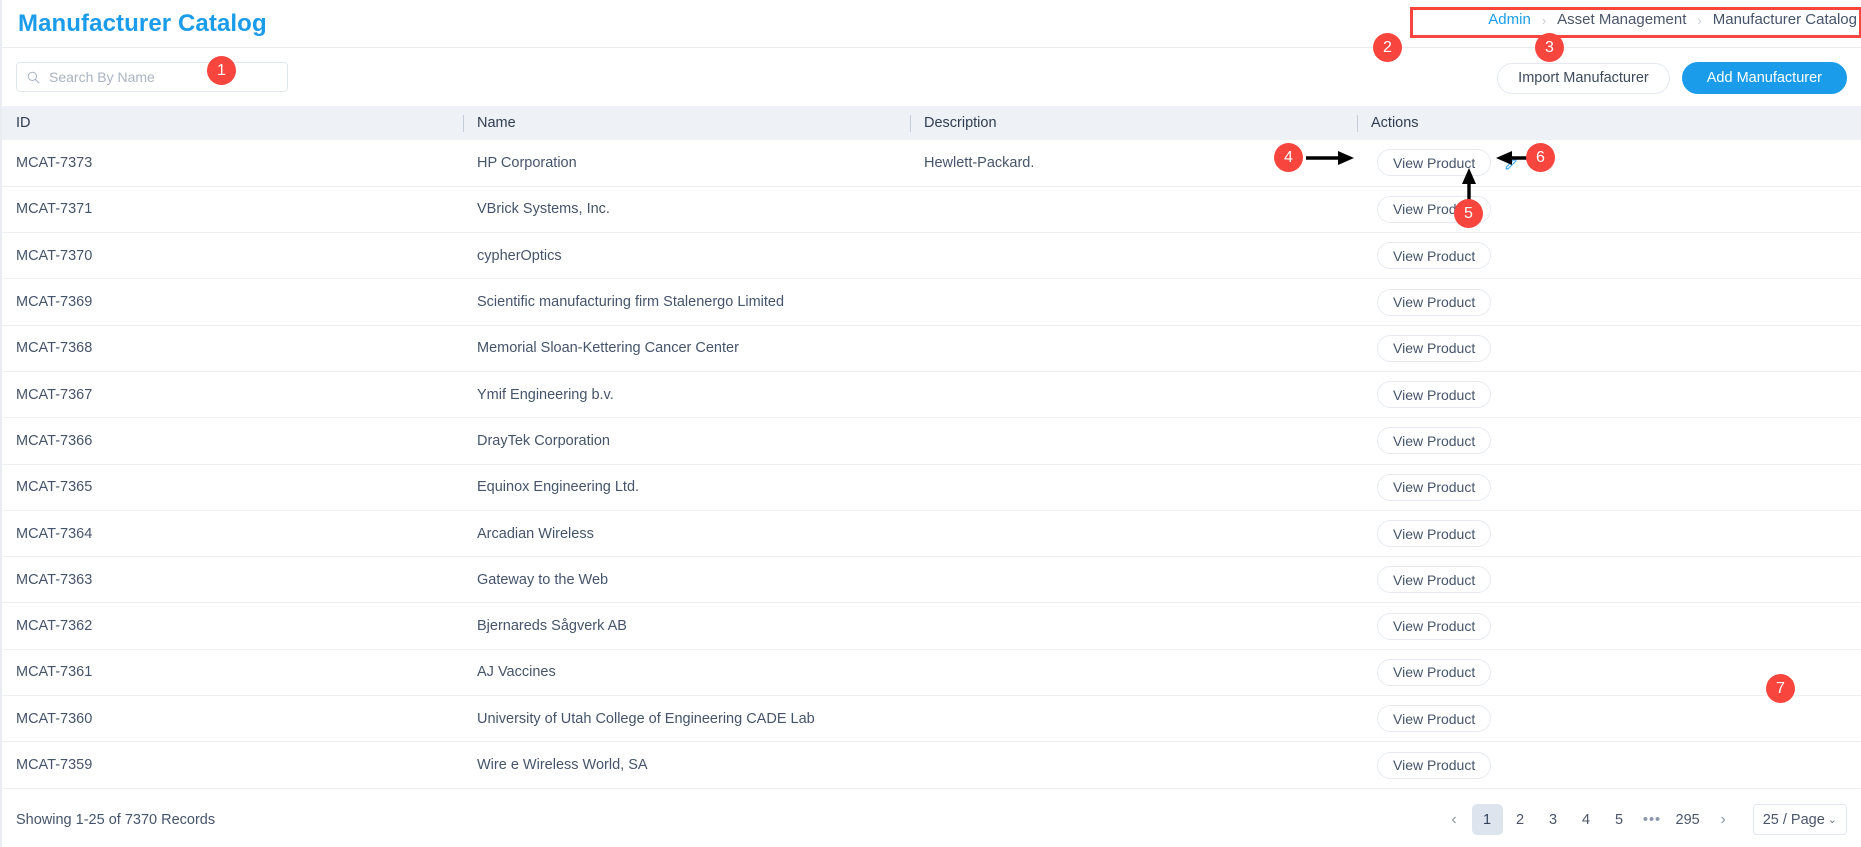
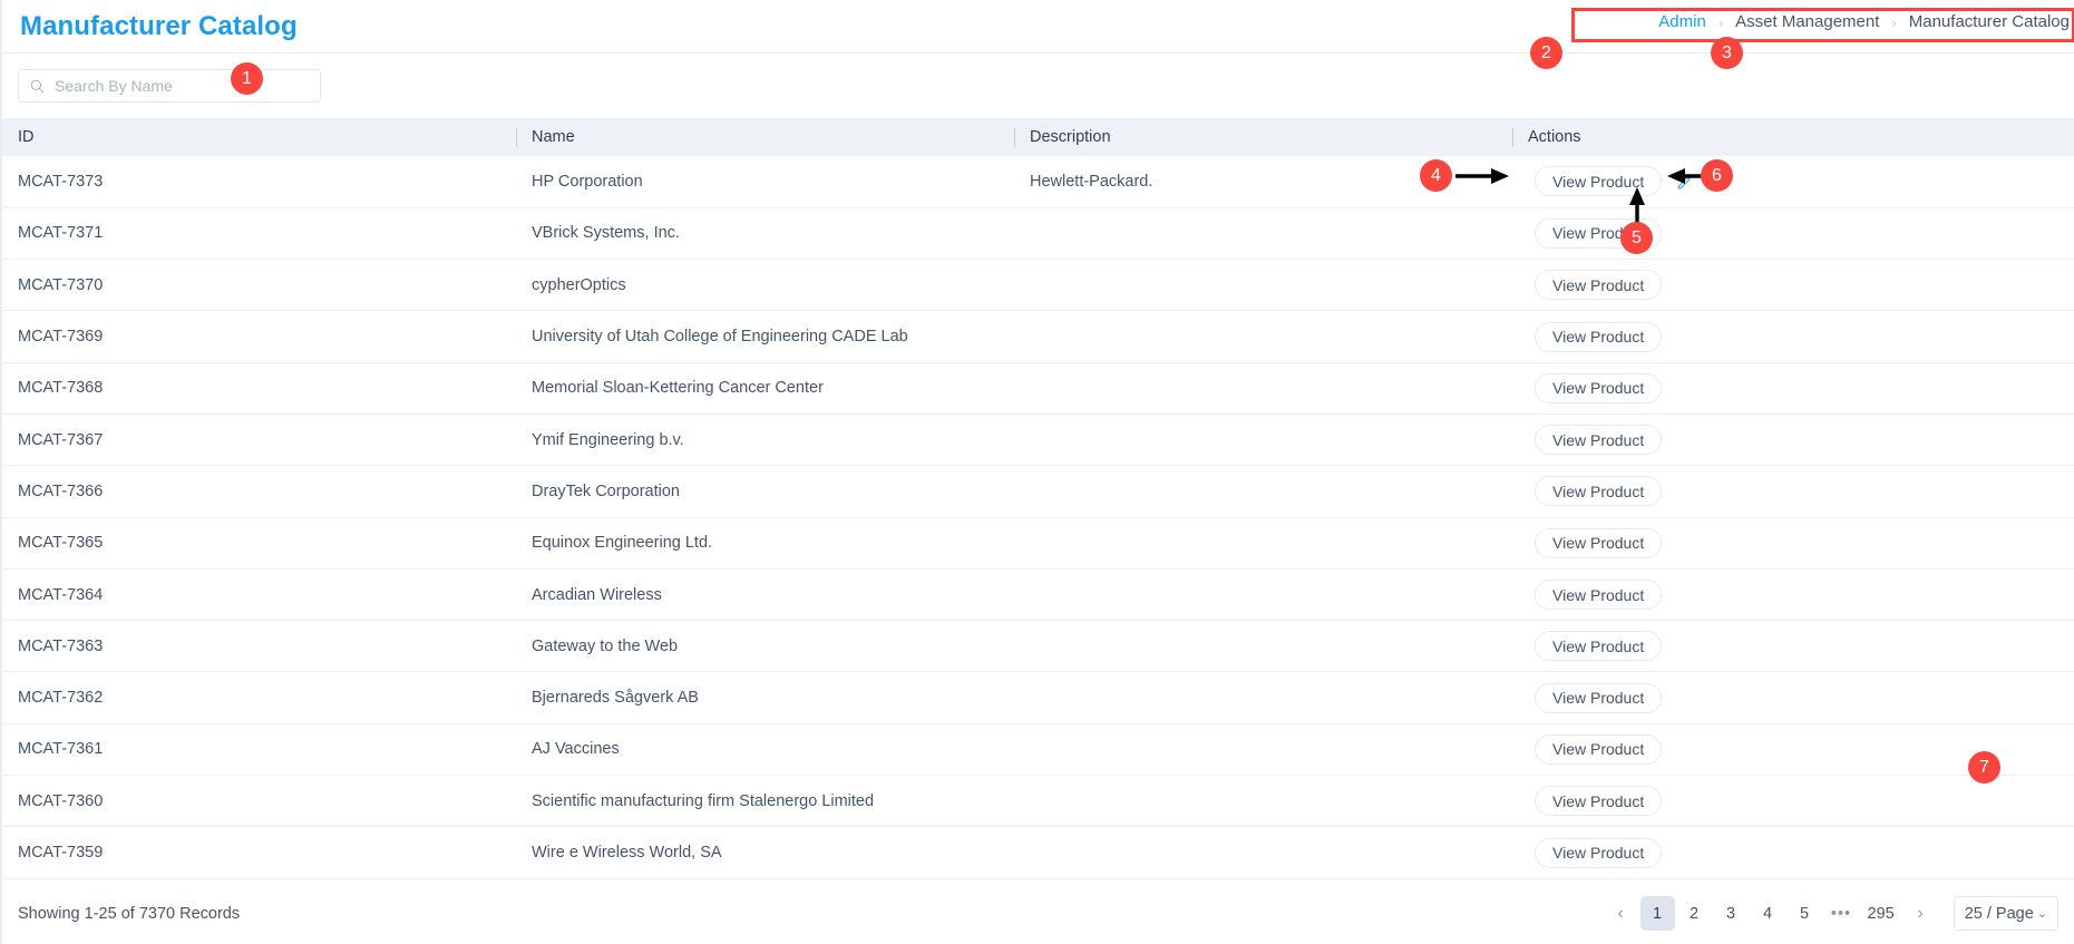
  Manufacturer Catalog
  Admin
  ›
  Asset Management
  ›
  Manufacturer Catalog
  Search By Name
- Import Manufacturer
- Add Manufacturer
  ID	Name	Description	Actions
  MCAT-7373	HP Corporation	Hewlett-Packard.	View Product
  MCAT-7371	VBrick Systems, Inc.		View Prod
  MCAT-7370	cypherOptics		View Product
- MCAT-7369	Scientific manufacturing firm Stalenergo Limited		View Product
+ MCAT-7369	University of Utah College of Engineering CADE Lab		View Product
  MCAT-7368	Memorial Sloan-Kettering Cancer Center		View Product
  MCAT-7367	Ymif Engineering b.v.		View Product
  MCAT-7366	DrayTek Corporation		View Product
  MCAT-7365	Equinox Engineering Ltd.		View Product
  MCAT-7364	Arcadian Wireless		View Product
  MCAT-7363	Gateway to the Web		View Product
  MCAT-7362	Bjernareds Sågverk AB		View Product
  MCAT-7361	AJ Vaccines		View Product
- MCAT-7360	University of Utah College of Engineering CADE Lab		View Product
+ MCAT-7360	Scientific manufacturing firm Stalenergo Limited		View Product
  MCAT-7359	Wire e Wireless World, SA		View Product
  Showing 1-25 of 7370 Records
  ‹
  1
  2
  3
  4
  5
  •••
  295
  ›
  25 / Page
  ⌄
  1
  2
  3
  4
  5
  6
  7
